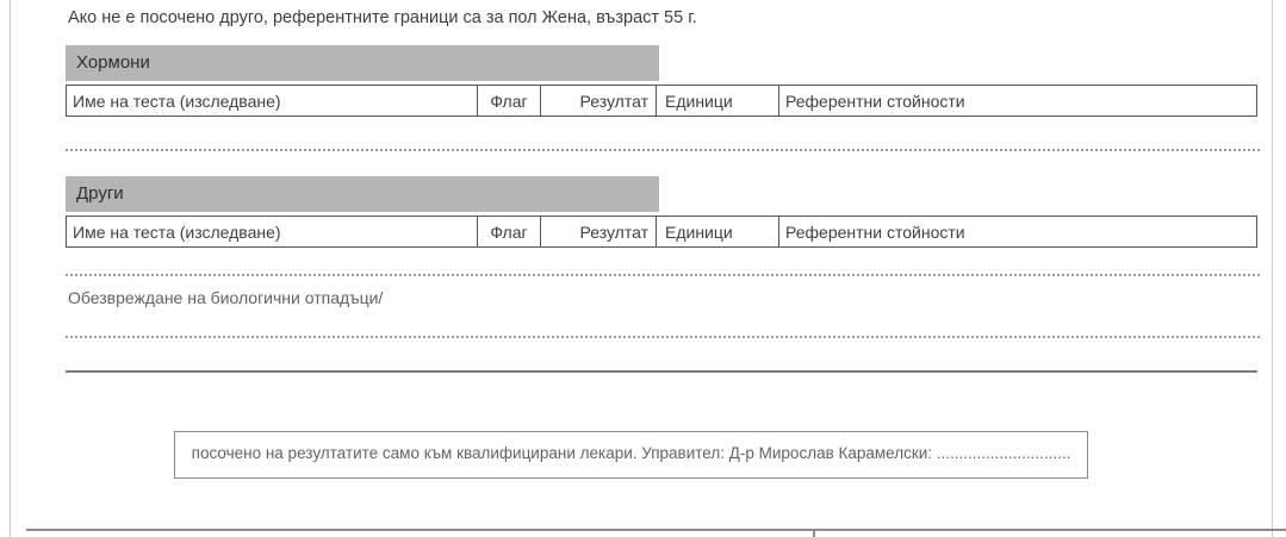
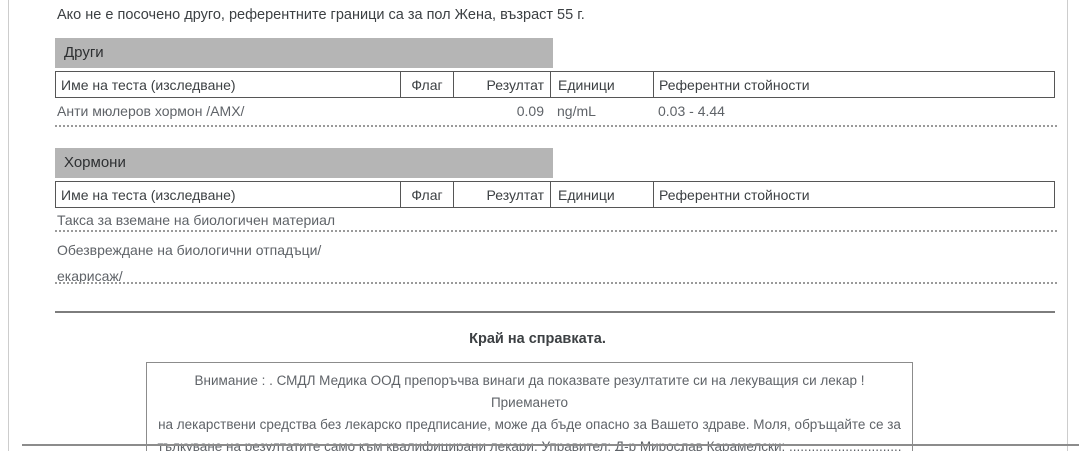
  Ако не е посочено друго, референтните граници са за пол Жена, възраст 55 г.
- Хормони
+ Други
  Име на теста (изследване)
  Флаг
  Резултат
  Единици
  Референтни стойности
+ Анти мюлеров хормон /АМХ/
+ 0.09
+ ng/mL
+ 0.03 - 4.44
- Други
+ Хормони
  Име на теста (изследване)
  Флаг
  Резултат
  Единици
  Референтни стойности
+ Такса за вземане на биологичен материал
  Обезвреждане на биологични отпадъци/
+ екарисаж/
+ Край на справката.
+ Внимание : . СМДЛ Медика ООД препоръчва винаги да показвате резултатите си на лекуващия си лекар ! Приемането
+ на лекарствени средства без лекарско предписание, може да бъде опасно за Вашето здраве. Моля, обръщайте се за
- посочено на резултатите само към квалифицирани лекари. Управител: Д-р Мирослав Карамелски: ..............................
+ тълкуване на резултатите само към квалифицирани лекари. Управител: Д-р Мирослав Карамелски: ..............................
